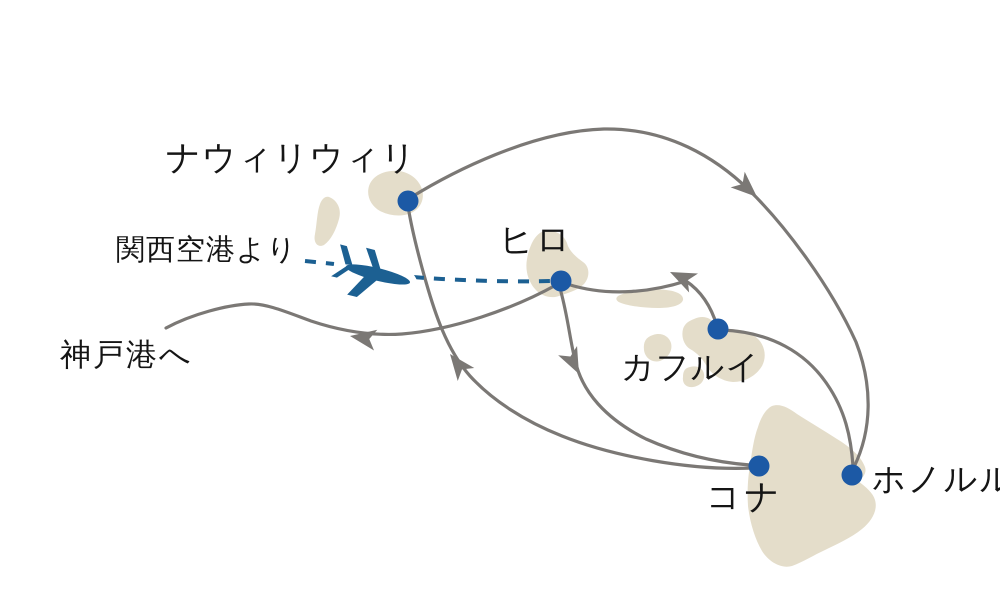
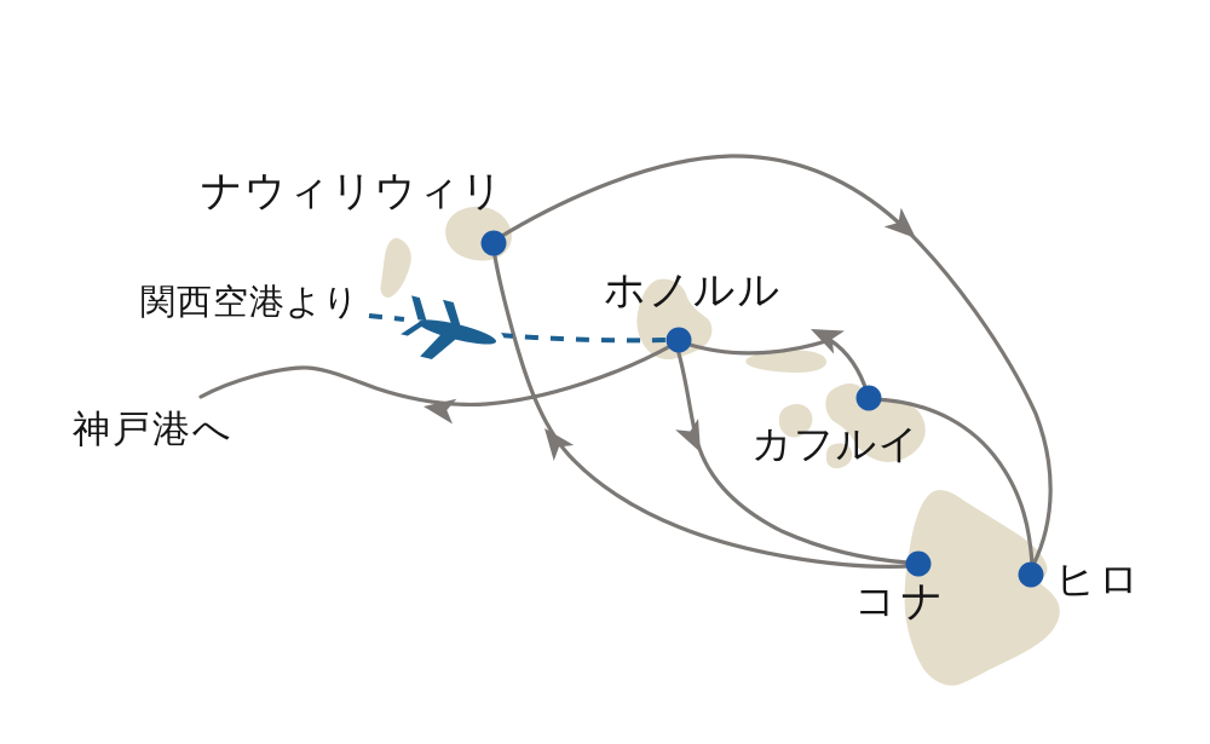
  ナウィリウィリ
- ヒロ
+ ホノルル
  カフルイ
  コナ
- ホノルル
+ ヒロ
  関西空港より
  神戸港へ
